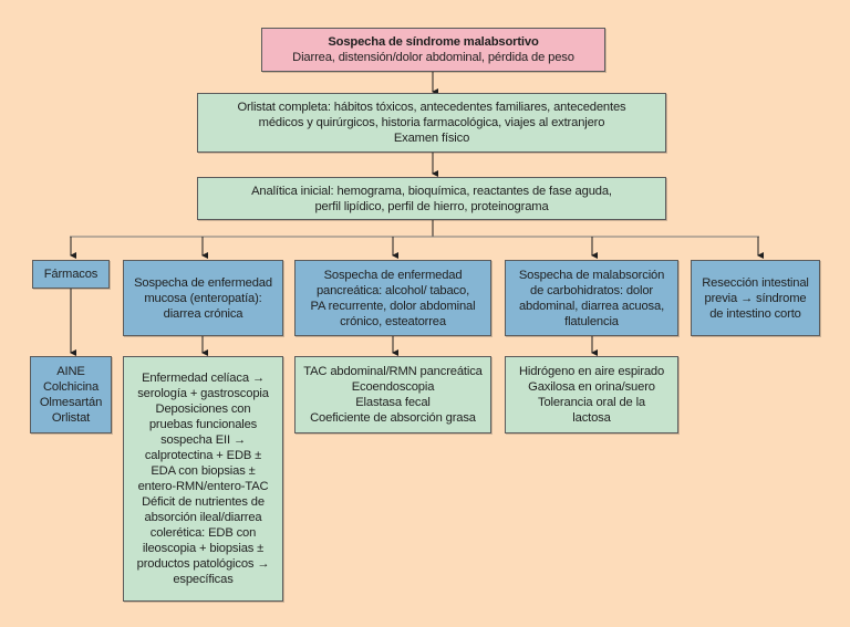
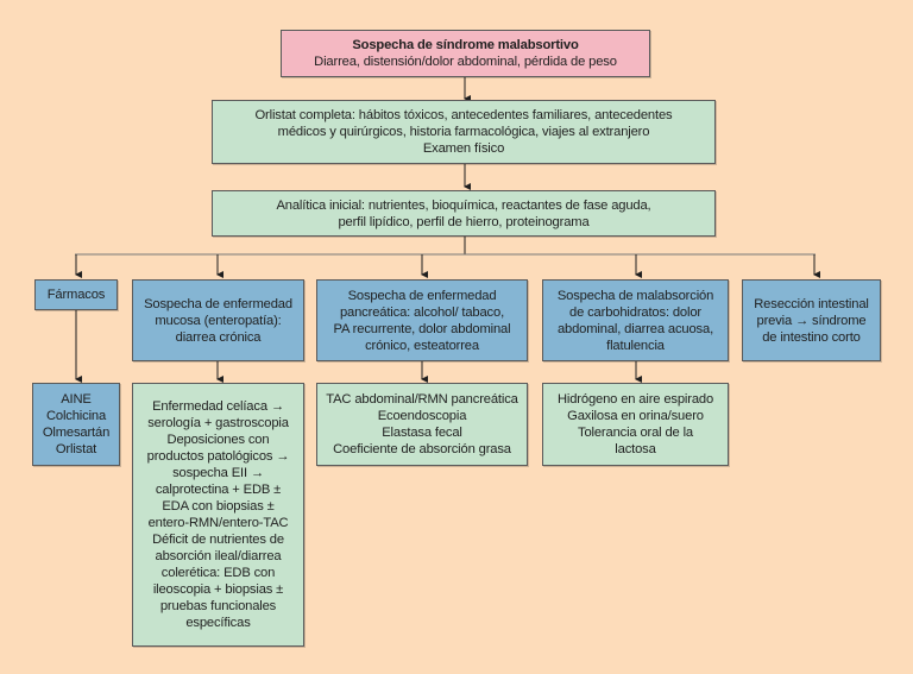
  Sospecha de síndrome malabsortivo
  Diarrea, distensión/dolor abdominal, pérdida de peso
  Orlistat completa: hábitos tóxicos, antecedentes familiares, antecedentes
  médicos y quirúrgicos, historia farmacológica, viajes al extranjero
  Examen físico
- Analítica inicial: hemograma, bioquímica, reactantes de fase aguda,
+ Analítica inicial: nutrientes, bioquímica, reactantes de fase aguda,
  perfil lipídico, perfil de hierro, proteinograma
  Fármacos
  Sospecha de enfermedad
  mucosa (enteropatía):
  diarrea crónica
  Sospecha de enfermedad
  pancreática: alcohol/ tabaco,
  PA recurrente, dolor abdominal
  crónico, esteatorrea
  Sospecha de malabsorción
  de carbohidratos: dolor
  abdominal, diarrea acuosa,
  flatulencia
  Resección intestinal
  previa → síndrome
  de intestino corto
  AINE
  Colchicina
  Olmesartán
  Orlistat
  Enfermedad celíaca →
  serología + gastroscopia
  Deposiciones con
- pruebas funcionales
+ productos patológicos →
  sospecha EII →
  calprotectina + EDB ±
  EDA con biopsias ±
  entero-RMN/entero-TAC
  Déficit de nutrientes de
  absorción ileal/diarrea
  colerética: EDB con
  ileoscopia + biopsias ±
- productos patológicos →
+ pruebas funcionales
  específicas
  TAC abdominal/RMN pancreática
  Ecoendoscopia
  Elastasa fecal
  Coeficiente de absorción grasa
  Hidrógeno en aire espirado
  Gaxilosa en orina/suero
  Tolerancia oral de la
  lactosa
